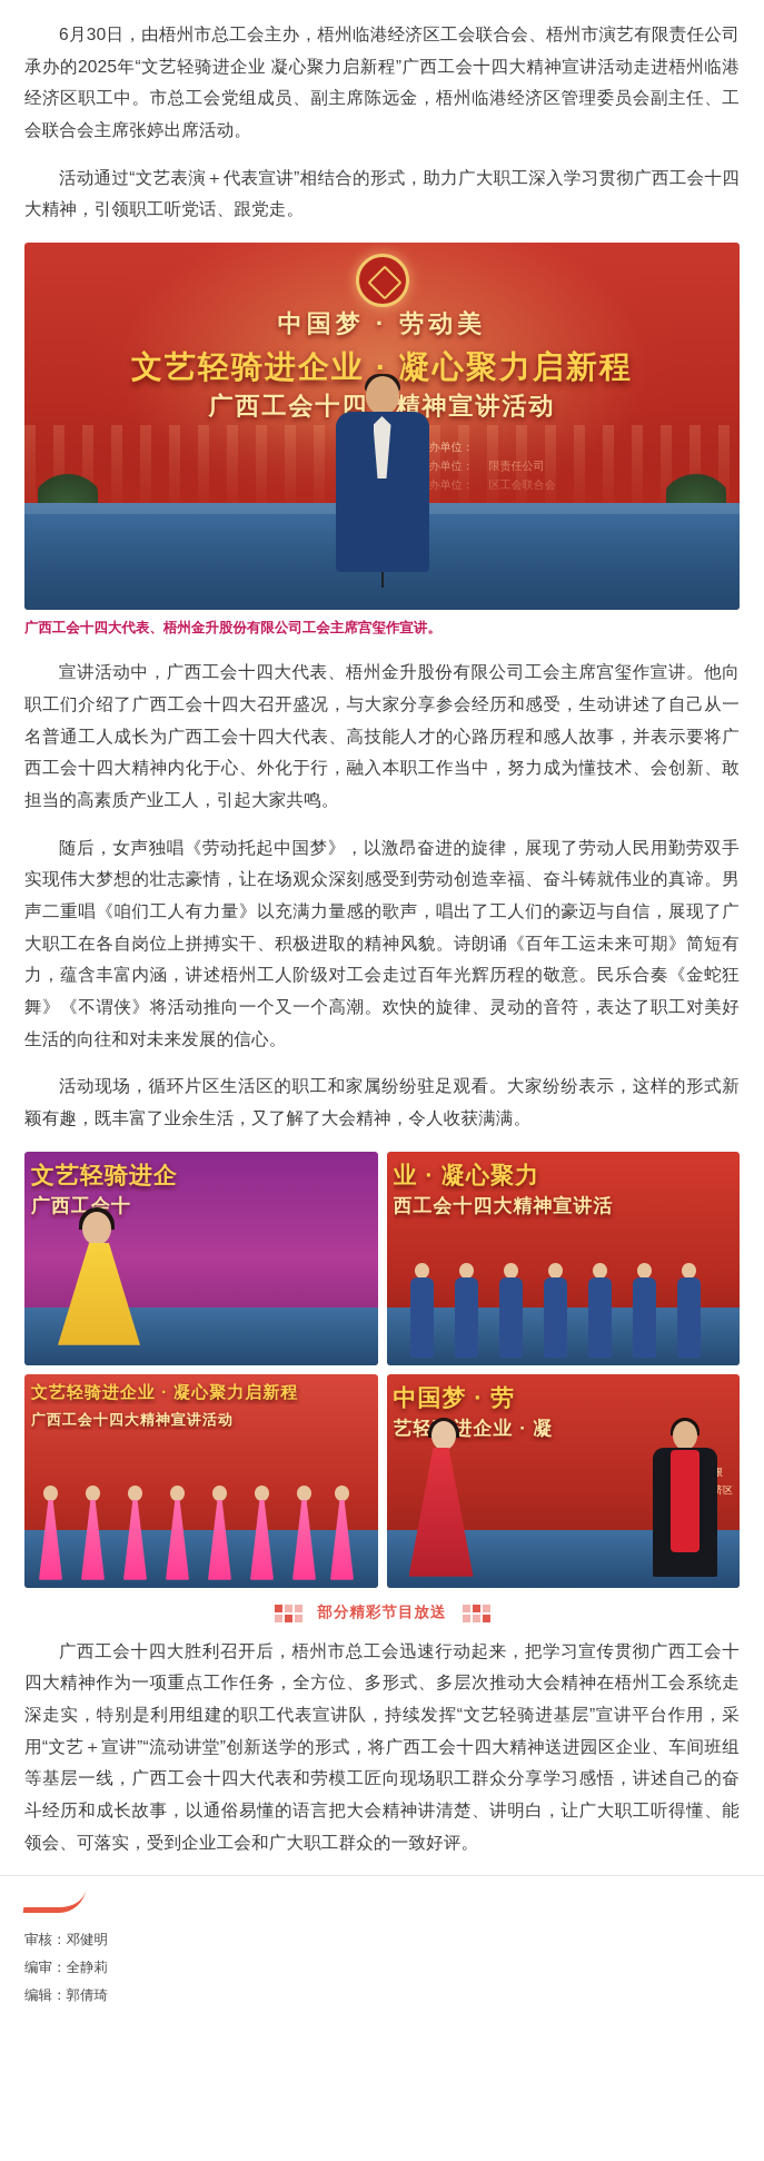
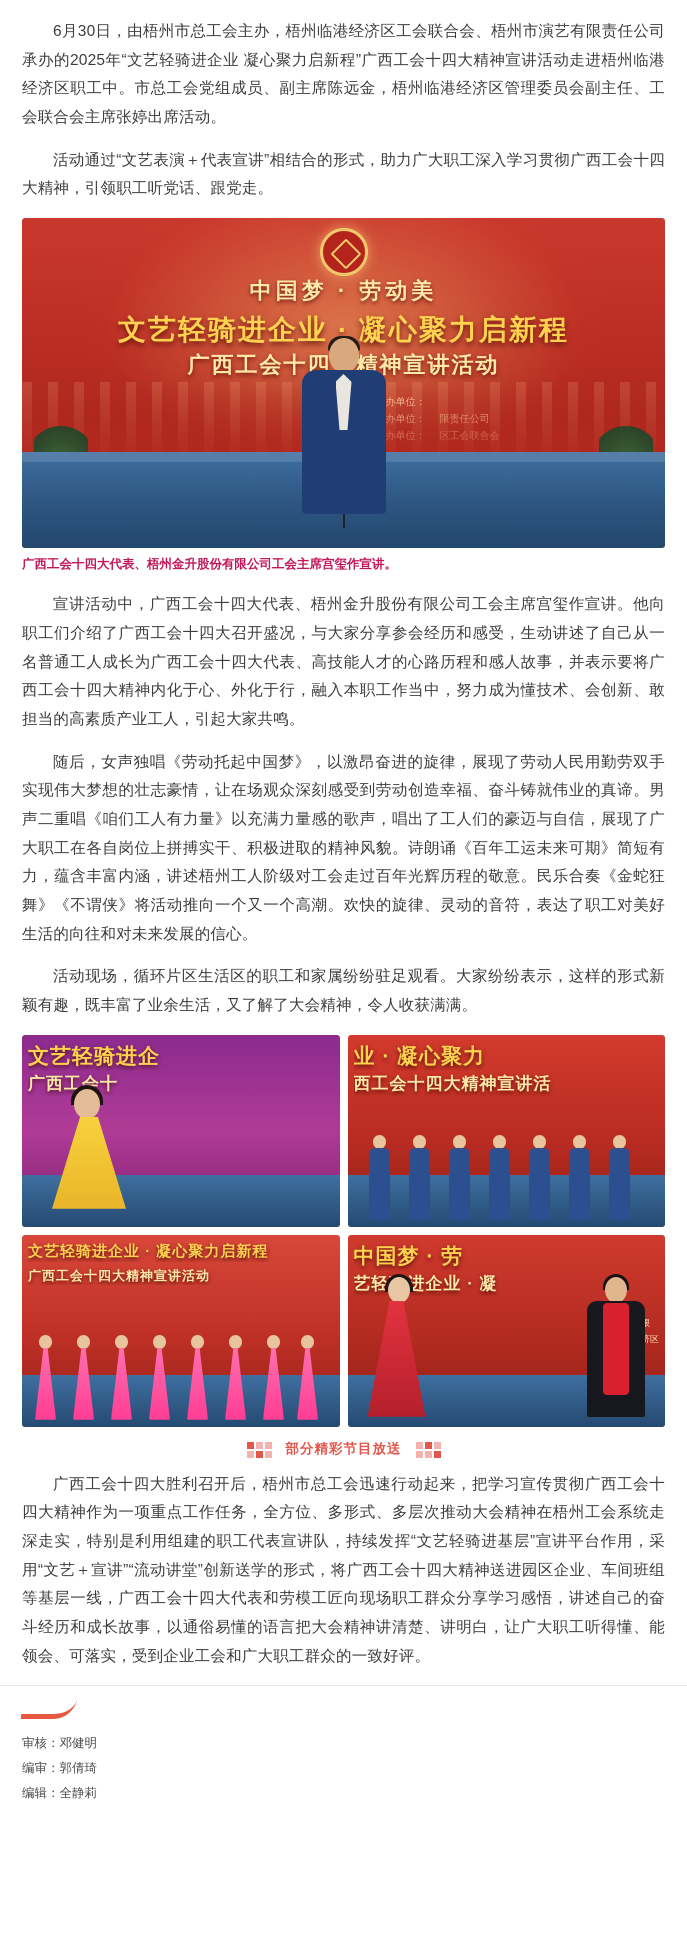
  6月30日，由梧州市总工会主办，梧州临港经济区工会联合会、梧州市演艺有限责任公司承办的2025年“文艺轻骑进企业 凝心聚力启新程”广西工会十四大精神宣讲活动走进梧州临港经济区职工中。市总工会党组成员、副主席陈远金，梧州临港经济区管理委员会副主任、工会联合会主席张婷出席活动。
  活动通过“文艺表演＋代表宣讲”相结合的形式，助力广大职工深入学习贯彻广西工会十四大精神，引领职工听党话、跟党走。
  中国梦 · 劳动美
  文艺轻骑进企业 · 凝心聚力启新程
  广西工会十四精神宣讲活动
  广西工会十四大代表、梧州金升股份有限公司工会主席宫玺作宣讲。
  宣讲活动中，广西工会十四大代表、梧州金升股份有限公司工会主席宫玺作宣讲。他向职工们介绍了广西工会十四大召开盛况，与大家分享参会经历和感受，生动讲述了自己从一名普通工人成长为广西工会十四大代表、高技能人才的心路历程和感人故事，并表示要将广西工会十四大精神内化于心、外化于行，融入本职工作当中，努力成为懂技术、会创新、敢担当的高素质产业工人，引起大家共鸣。
  随后，女声独唱《劳动托起中国梦》，以激昂奋进的旋律，展现了劳动人民用勤劳双手实现伟大梦想的壮志豪情，让在场观众深刻感受到劳动创造幸福、奋斗铸就伟业的真谛。男声二重唱《咱们工人有力量》以充满力量感的歌声，唱出了工人们的豪迈与自信，展现了广大职工在各自岗位上拼搏实干、积极进取的精神风貌。诗朗诵《百年工运未来可期》简短有力，蕴含丰富内涵，讲述梧州工人阶级对工会走过百年光辉历程的敬意。民乐合奏《金蛇狂舞》《不谓侠》将活动推向一个又一个高潮。欢快的旋律、灵动的音符，表达了职工对美好生活的向往和对未来发展的信心。
  活动现场，循环片区生活区的职工和家属纷纷驻足观看。大家纷纷表示，这样的形式新颖有趣，既丰富了业余生活，又了解了大会精神，令人收获满满。
  文艺轻骑进企
  广西工会十
  业 · 凝心聚力
  西工会十四大精神宣讲活
  文艺轻骑进企业 · 凝心聚力启新程
  广西工会十四大精神宣讲活动
  中国梦 · 劳
  艺轻进企业 · 凝
  部分精彩节目放送
  广西工会十四大胜利召开后，梧州市总工会迅速行动起来，把学习宣传贯彻广西工会十四大精神作为一项重点工作任务，全方位、多形式、多层次推动大会精神在梧州工会系统走深走实，特别是利用组建的职工代表宣讲队，持续发挥“文艺轻骑进基层”宣讲平台作用，采用“文艺＋宣讲”“流动讲堂”创新送学的形式，将广西工会十四大精神送进园区企业、车间班组等基层一线，广西工会十四大代表和劳模工匠向现场职工群众分享学习感悟，讲述自己的奋斗经历和成长故事，以通俗易懂的语言把大会精神讲清楚、讲明白，让广大职工听得懂、能领会、可落实，受到企业工会和广大职工群众的一致好评。
  审核：邓健明
- 编审：全静莉
+ 编审：郭倩琦
- 编辑：郭倩琦
+ 编辑：全静莉
